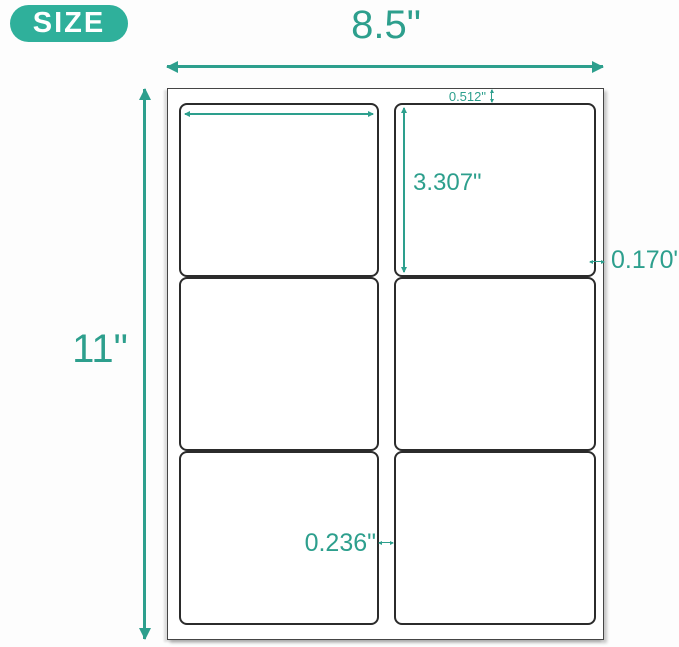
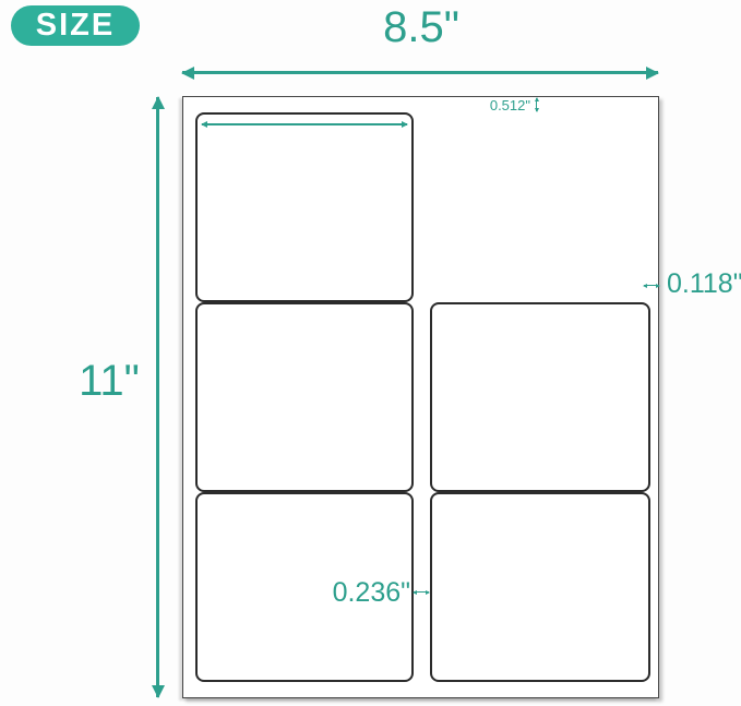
  SIZE
  8.5"
  11"
- 3.307"
  0.512"
- 0.170"
+ 0.118"
  0.236"
